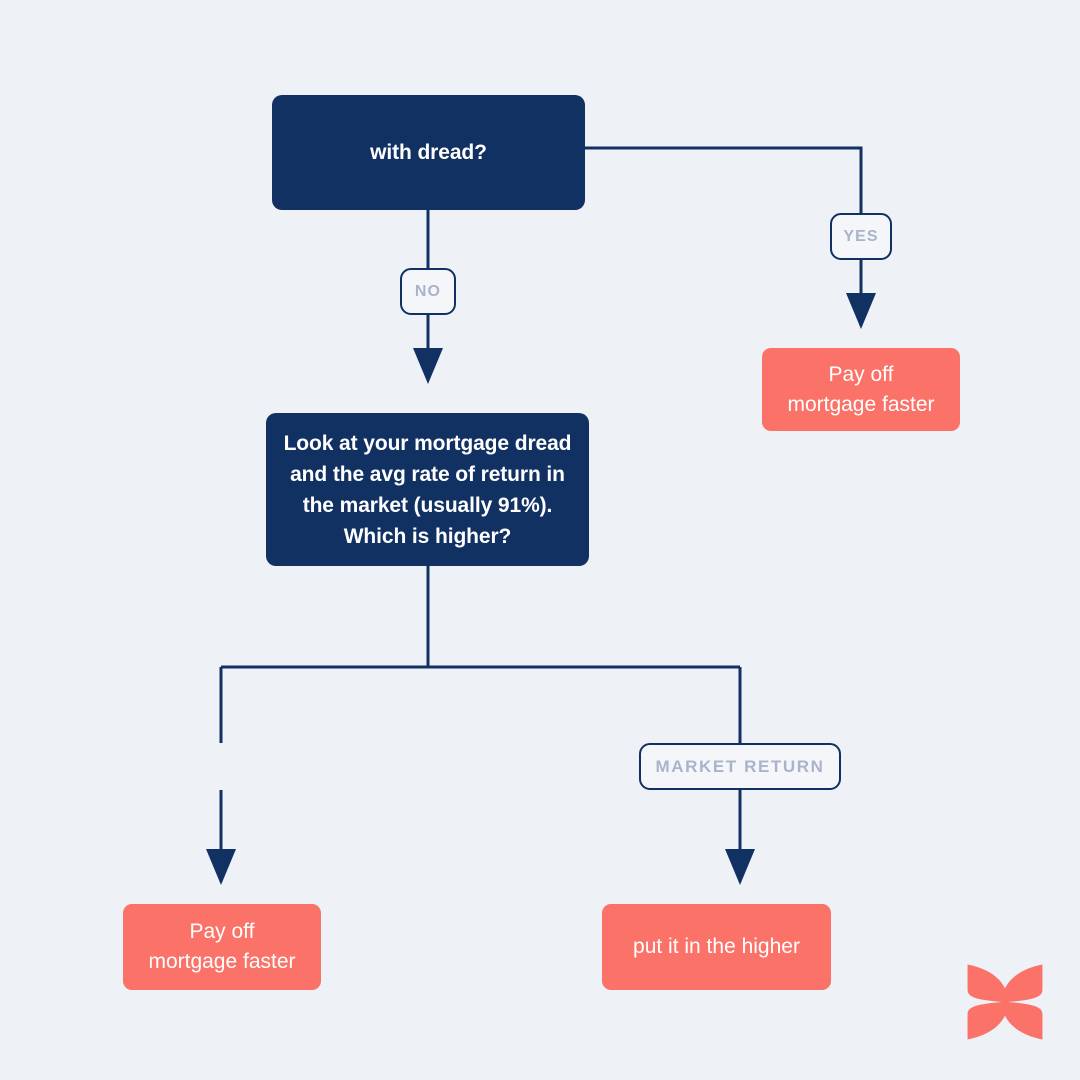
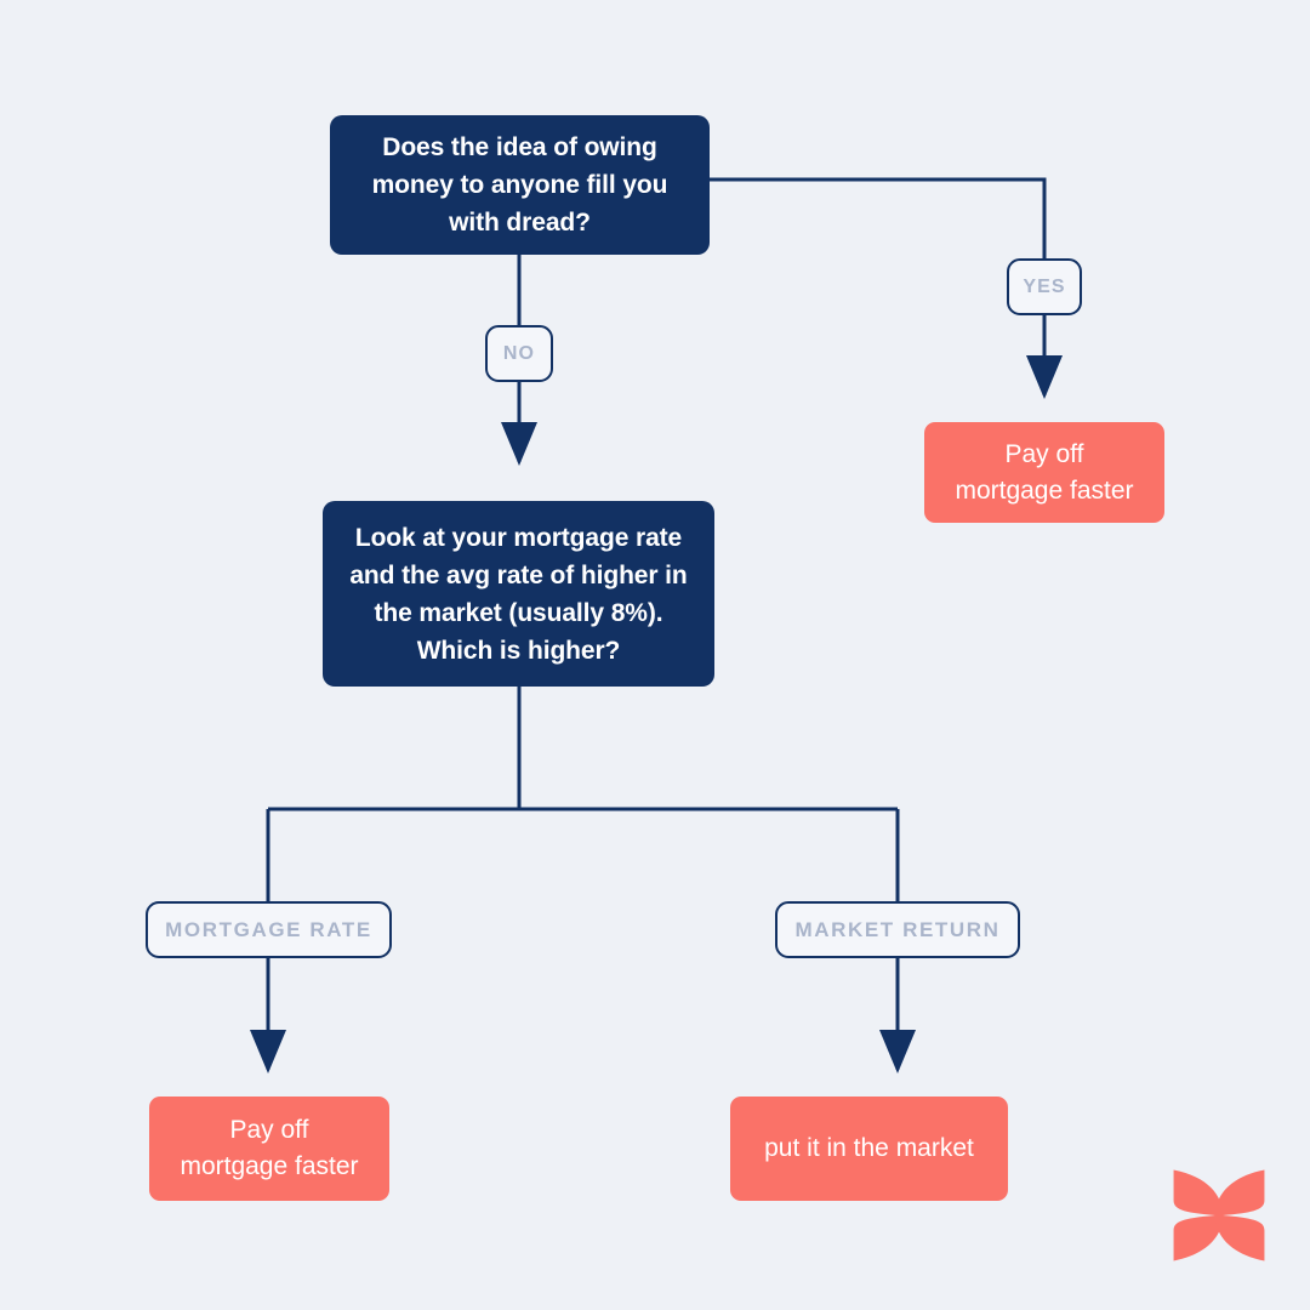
+ Does the idea of owing
+ money to anyone fill you
  with dread?
- Look at your mortgage dread
+ Look at your mortgage rate
- and the avg rate of return in
+ and the avg rate of higher in
- the market (usually 91%).
+ the market (usually 8%).
  Which is higher?
  YES
  NO
+ MORTGAGE RATE
  MARKET RETURN
  Pay off
  mortgage faster
  Pay off
  mortgage faster
- put it in the higher
+ put it in the market
